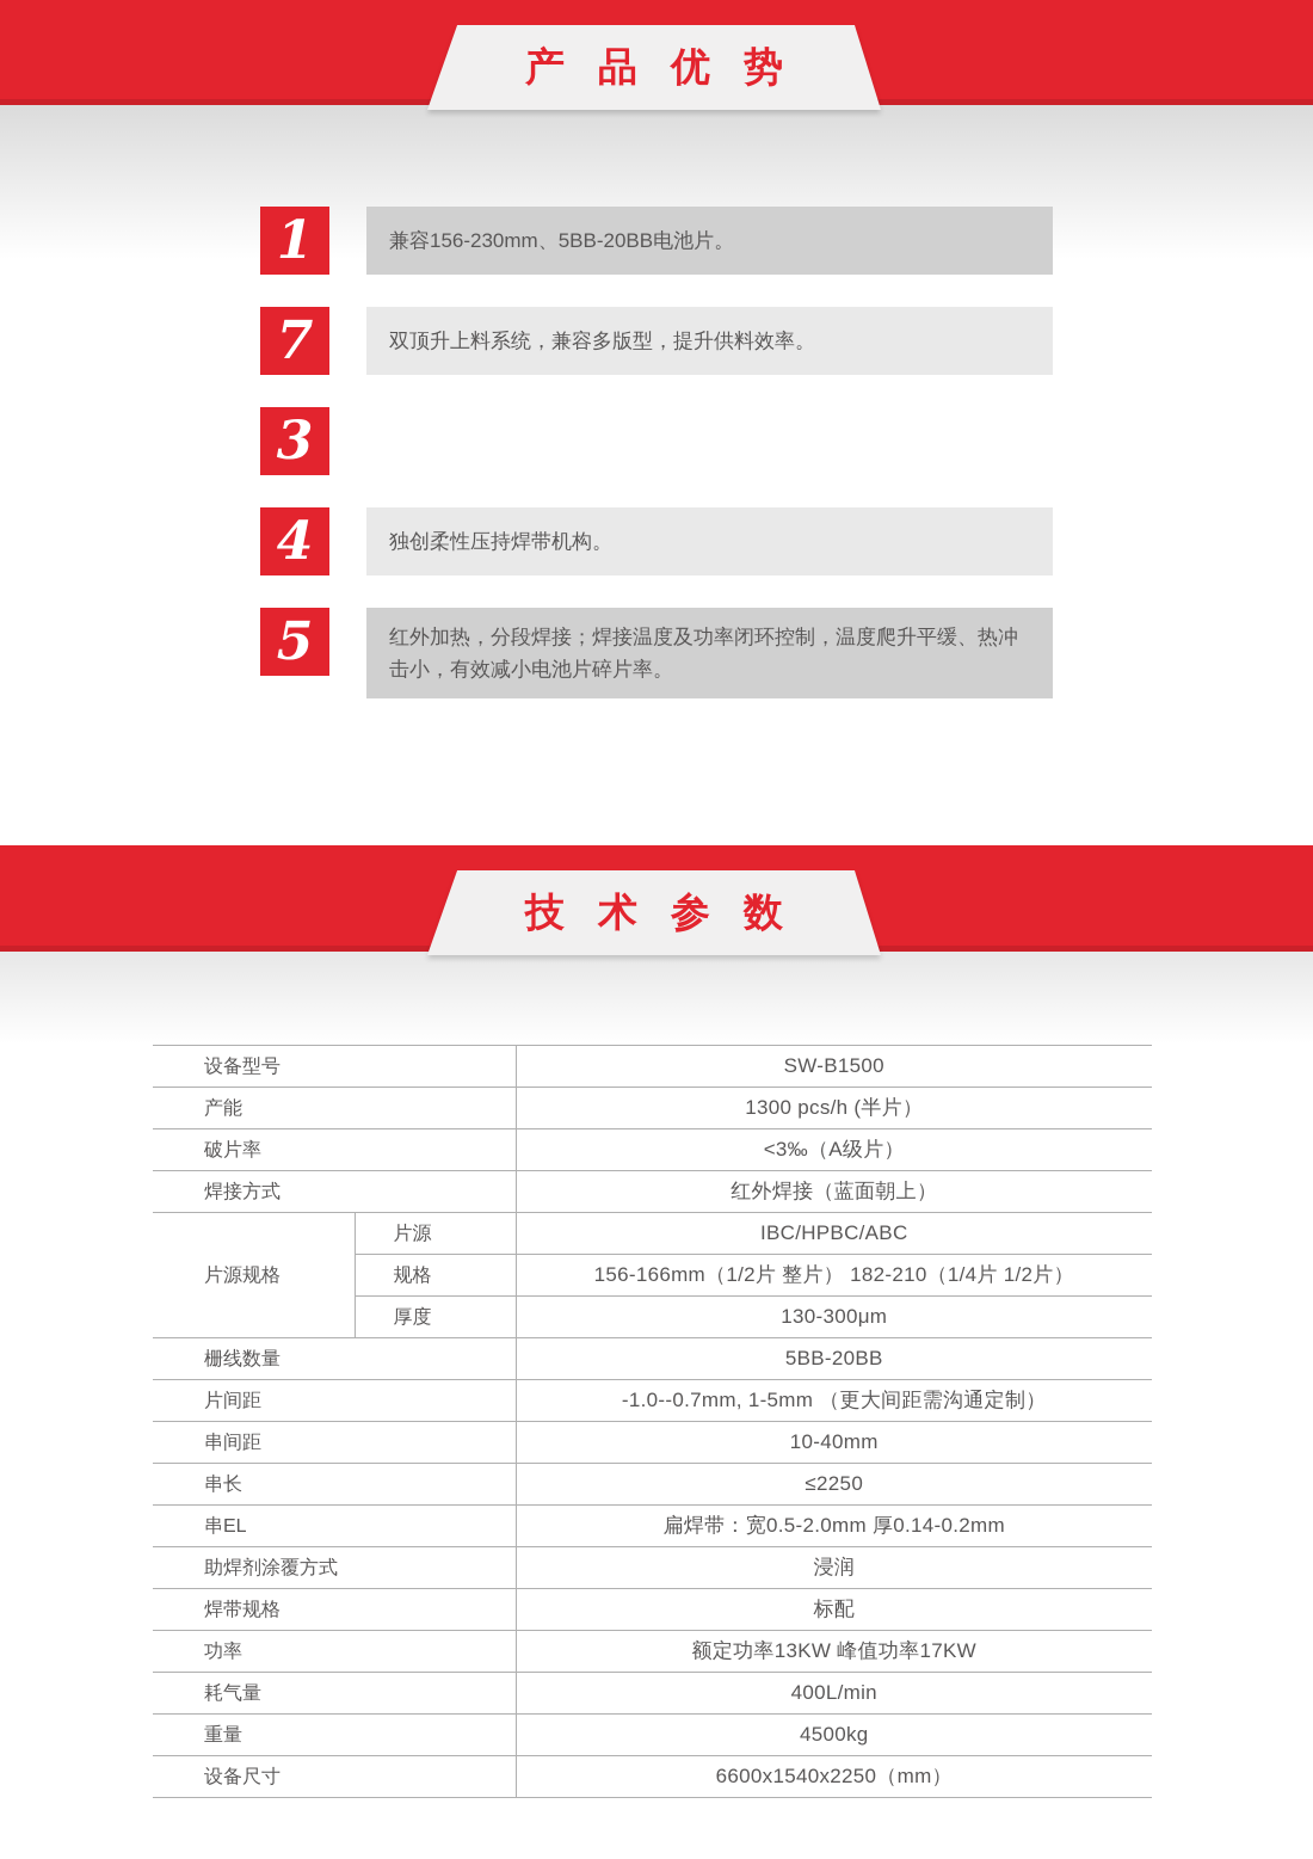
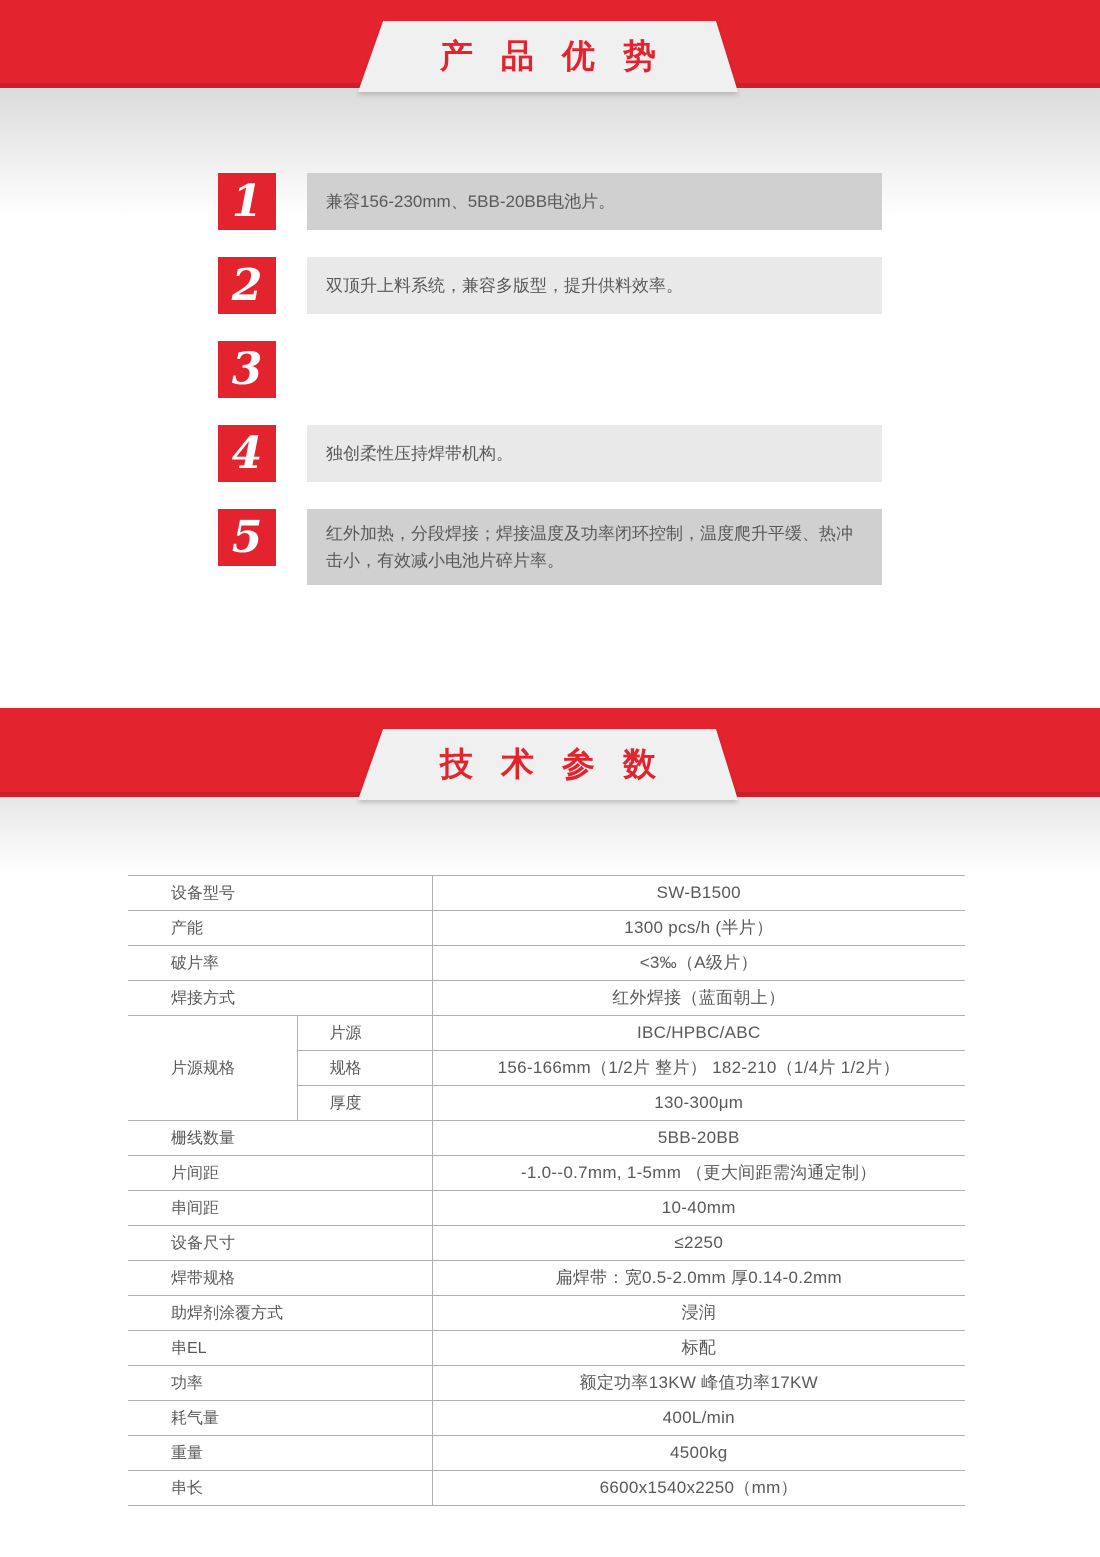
  产品优势
  1
  兼容156-230mm、5BB-20BB电池片。
- 7
+ 2
  双顶升上料系统，兼容多版型，提升供料效率。
  3
  4
  独创柔性压持焊带机构。
  5
  红外加热，分段焊接；焊接温度及功率闭环控制，温度爬升平缓、热冲击小，有效减小电池片碎片率。
  技术参数
  设备型号	SW-B1500
  产能	1300 pcs/h (半片）
  破片率	<3‰（A级片）
  焊接方式	红外焊接（蓝面朝上）
  片源规格	片源	IBC/HPBC/ABC
  规格	156-166mm（1/2片 整片） 182-210（1/4片 1/2片）
  厚度	130-300μm
  栅线数量	5BB-20BB
  片间距	-1.0--0.7mm, 1-5mm （更大间距需沟通定制）
  串间距	10-40mm
- 串长	≤2250
+ 设备尺寸	≤2250
- 串EL	扁焊带：宽0.5-2.0mm 厚0.14-0.2mm
+ 焊带规格	扁焊带：宽0.5-2.0mm 厚0.14-0.2mm
  助焊剂涂覆方式	浸润
- 焊带规格	标配
+ 串EL	标配
  功率	额定功率13KW 峰值功率17KW
  耗气量	400L/min
  重量	4500kg
- 设备尺寸	6600x1540x2250（mm）
+ 串长	6600x1540x2250（mm）
